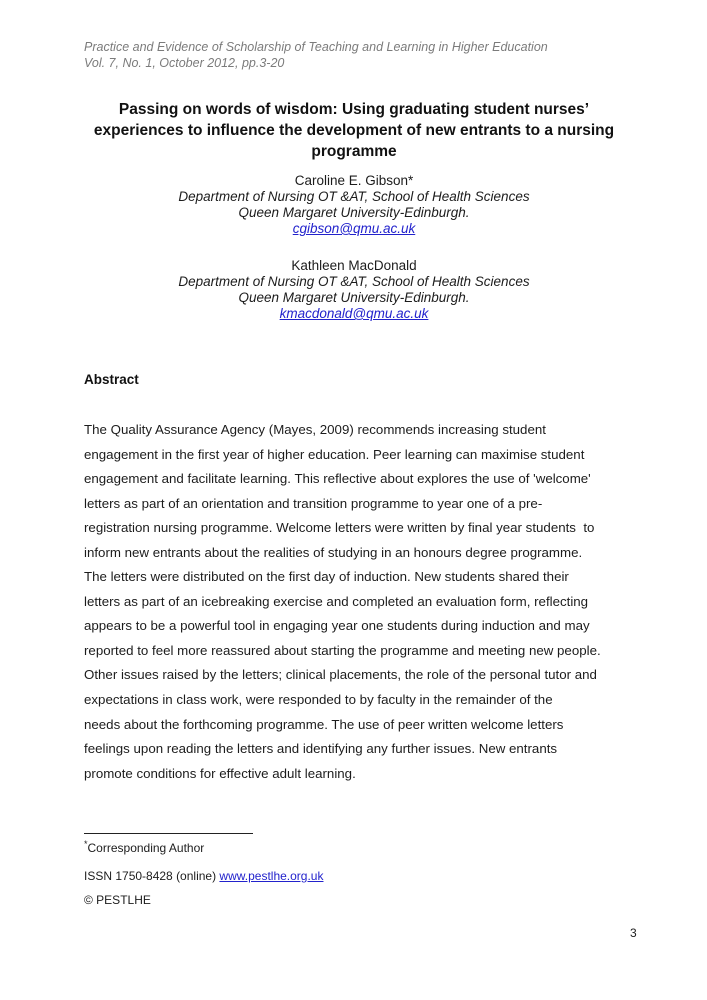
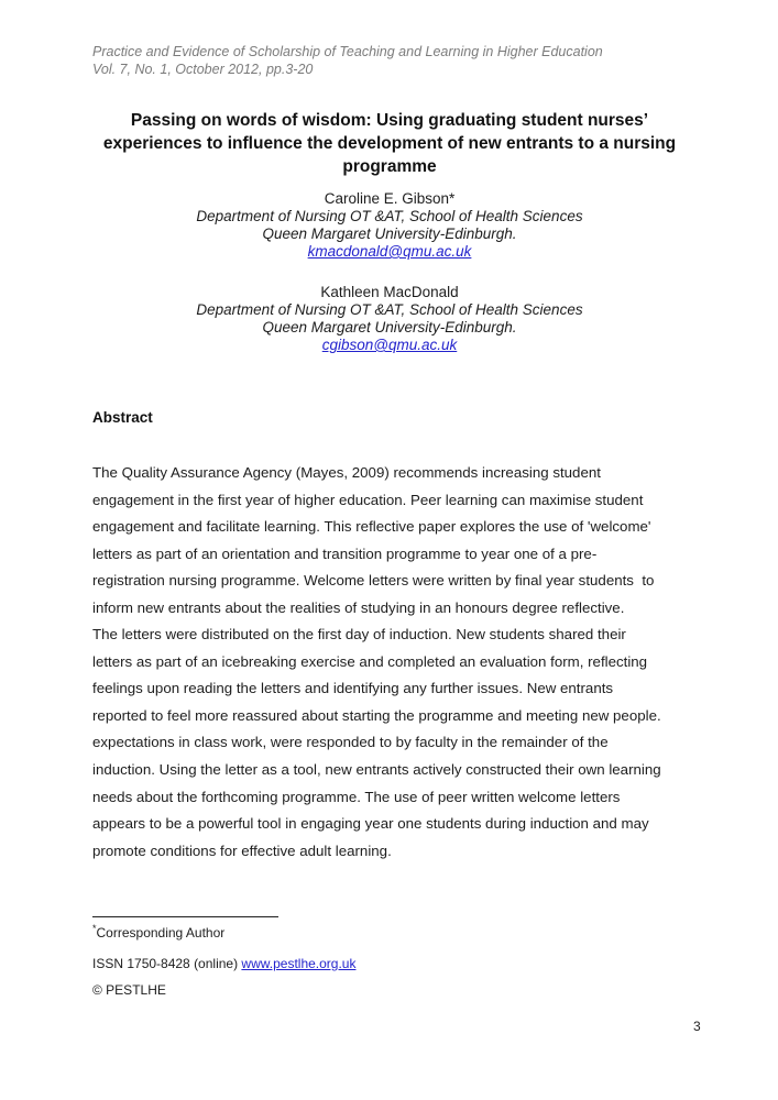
  Practice and Evidence of Scholarship of Teaching and Learning in Higher Education
  Vol. 7, No. 1, October 2012, pp.3-20
  Passing on words of wisdom: Using graduating student nurses’ experiences to influence the development of new entrants to a nursing programme
  Caroline E. Gibson*
  Department of Nursing OT &AT, School of Health Sciences
  Queen Margaret University-Edinburgh.
- cgibson@qmu.ac.uk
+ kmacdonald@qmu.ac.uk
  Kathleen MacDonald
  Department of Nursing OT &AT, School of Health Sciences
  Queen Margaret University-Edinburgh.
- kmacdonald@qmu.ac.uk
+ cgibson@qmu.ac.uk
  Abstract
  The Quality Assurance Agency (Mayes, 2009) recommends increasing student
  engagement in the first year of higher education. Peer learning can maximise student
- engagement and facilitate learning. This reflective about explores the use of 'welcome'
+ engagement and facilitate learning. This reflective paper explores the use of 'welcome'
  letters as part of an orientation and transition programme to year one of a pre-
  registration nursing programme. Welcome letters were written by final year students to
- inform new entrants about the realities of studying in an honours degree programme.
+ inform new entrants about the realities of studying in an honours degree reflective.
  The letters were distributed on the first day of induction. New students shared their
  letters as part of an icebreaking exercise and completed an evaluation form, reflecting
- appears to be a powerful tool in engaging year one students during induction and may
+ feelings upon reading the letters and identifying any further issues. New entrants
  reported to feel more reassured about starting the programme and meeting new people.
- Other issues raised by the letters; clinical placements, the role of the personal tutor and
  expectations in class work, were responded to by faculty in the remainder of the
+ induction. Using the letter as a tool, new entrants actively constructed their own learning
  needs about the forthcoming programme. The use of peer written welcome letters
- feelings upon reading the letters and identifying any further issues. New entrants
+ appears to be a powerful tool in engaging year one students during induction and may
  promote conditions for effective adult learning.
  *Corresponding Author
  ISSN 1750-8428 (online) www.pestlhe.org.uk
  © PESTLHE
  3
